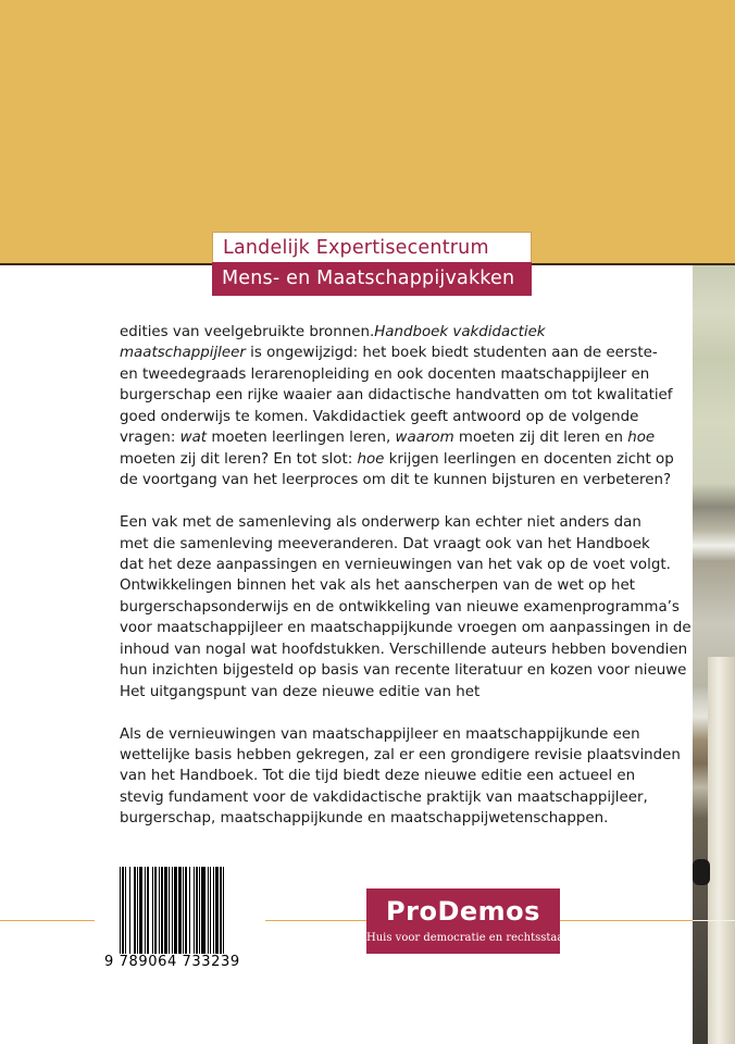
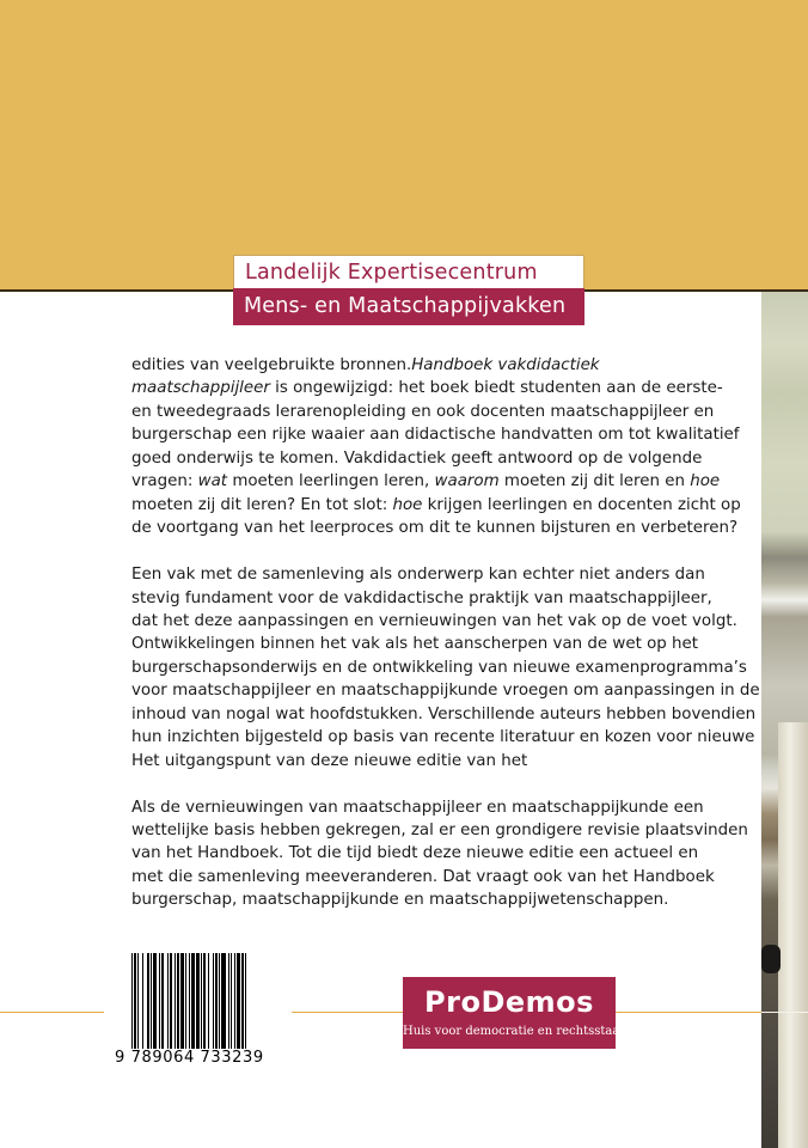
  Landelijk Expertisecentrum
  Mens- en Maatschappijvakken
  edities van veelgebruikte bronnen.Handboek vakdidactiek
  maatschappijleer is ongewijzigd: het boek biedt studenten aan de eerste-
  en tweedegraads lerarenopleiding en ook docenten maatschappijleer en
  burgerschap een rijke waaier aan didactische handvatten om tot kwalitatief
  goed onderwijs te komen. Vakdidactiek geeft antwoord op de volgende
  vragen: wat moeten leerlingen leren, waarom moeten zij dit leren en hoe
  moeten zij dit leren? En tot slot: hoe krijgen leerlingen en docenten zicht op
  de voortgang van het leerproces om dit te kunnen bijsturen en verbeteren?
  Een vak met de samenleving als onderwerp kan echter niet anders dan
- met die samenleving meeveranderen. Dat vraagt ook van het Handboek
+ stevig fundament voor de vakdidactische praktijk van maatschappijleer,
  dat het deze aanpassingen en vernieuwingen van het vak op de voet volgt.
  Ontwikkelingen binnen het vak als het aanscherpen van de wet op het
  burgerschapsonderwijs en de ontwikkeling van nieuwe examenprogramma’s
  voor maatschappijleer en maatschappijkunde vroegen om aanpassingen in de
  inhoud van nogal wat hoofdstukken. Verschillende auteurs hebben bovendien
  hun inzichten bijgesteld op basis van recente literatuur en kozen voor nieuwe
  Het uitgangspunt van deze nieuwe editie van het
  Als de vernieuwingen van maatschappijleer en maatschappijkunde een
  wettelijke basis hebben gekregen, zal er een grondigere revisie plaatsvinden
  van het Handboek. Tot die tijd biedt deze nieuwe editie een actueel en
- stevig fundament voor de vakdidactische praktijk van maatschappijleer,
+ met die samenleving meeveranderen. Dat vraagt ook van het Handboek
  burgerschap, maatschappijkunde en maatschappijwetenschappen.
  9 789064 733239
  ProDemos
  Huis voor democratie en rechtsstaat
